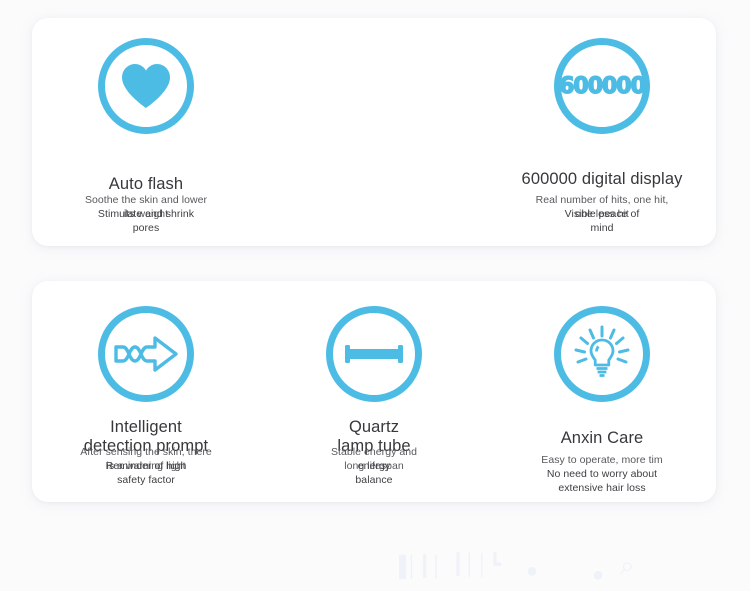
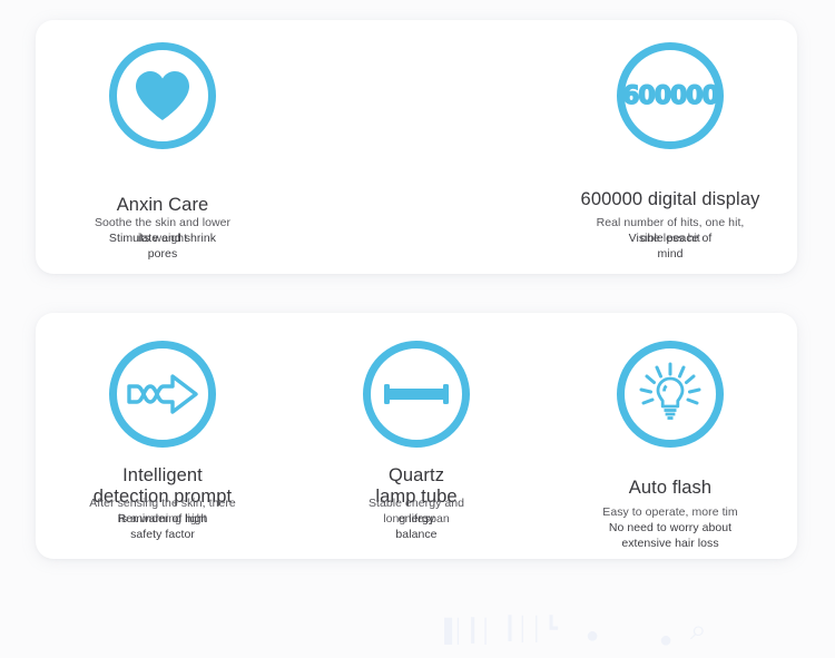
- Auto flash
+ Anxin Care
  Soothe the skin and lower
  its weight
  Stimulate and shrink
  pores
  600000
  600000 digital display
  Real number of hits, one hit,
  one less hit
  Visible peace of
  mind
  Intelligent
  detection prompt
  After sensing the skin, there
  is a warning light
  Reminder of high
  safety factor
  Quartz
  lamp tube
  Stable energy and
  long lifespan
  energy
  balance
- Anxin Care
+ Auto flash
  Easy to operate, more tim
  No need to worry about
  extensive hair loss
